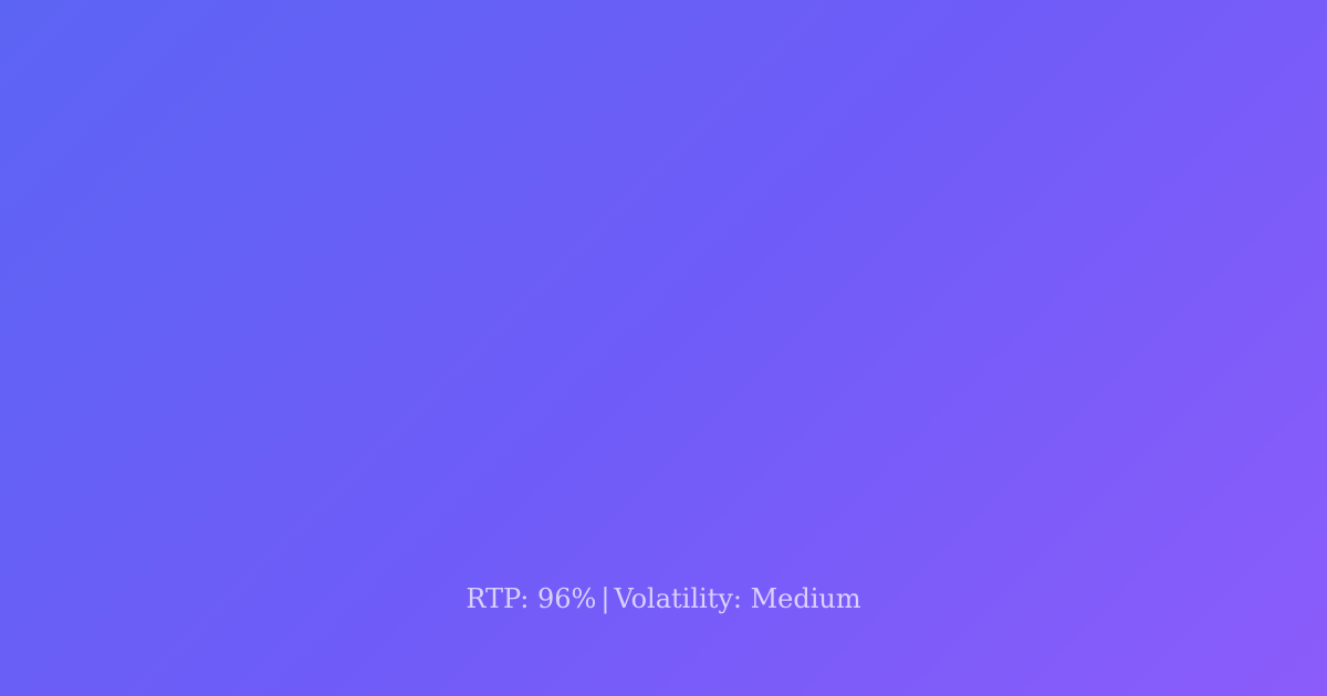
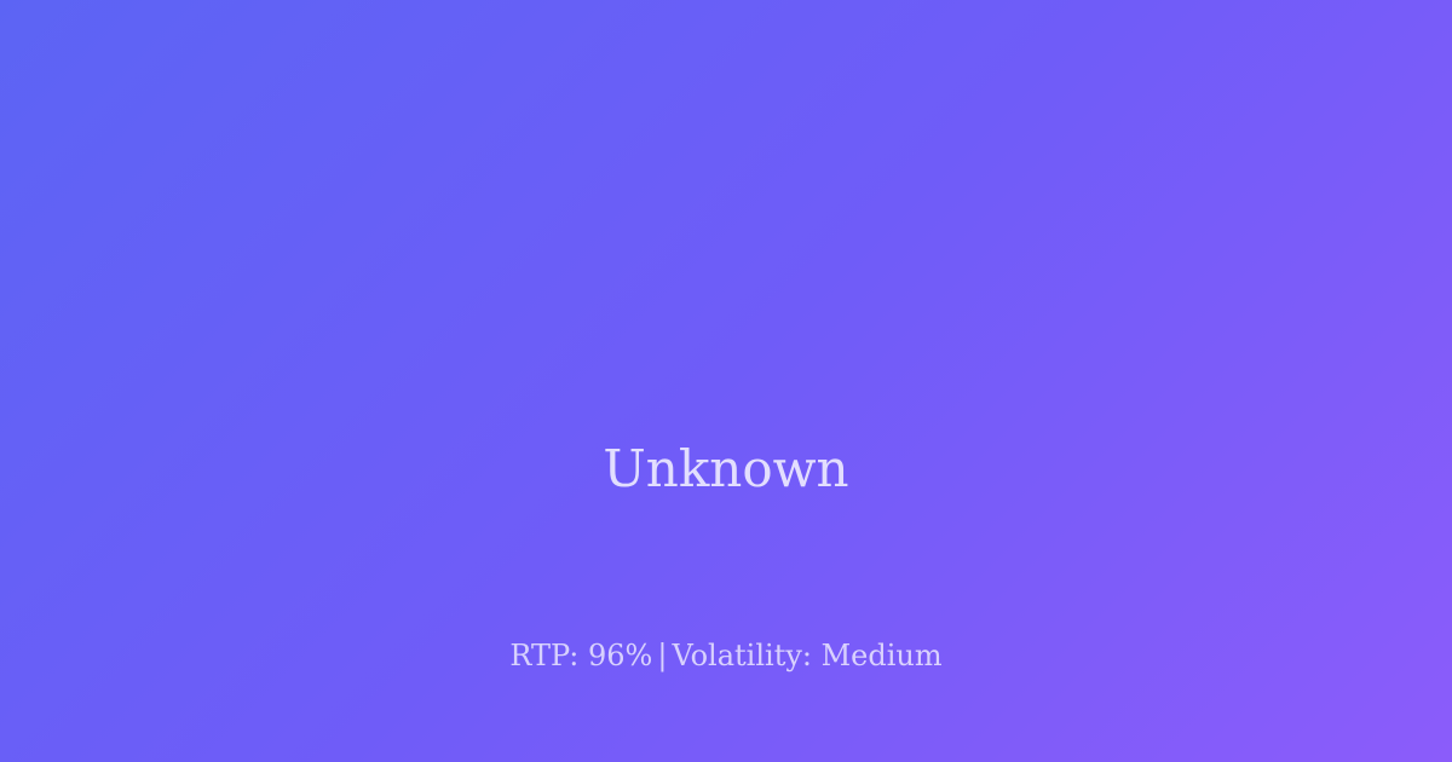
+ Unknown
  RTP: 96% | Volatility: Medium
